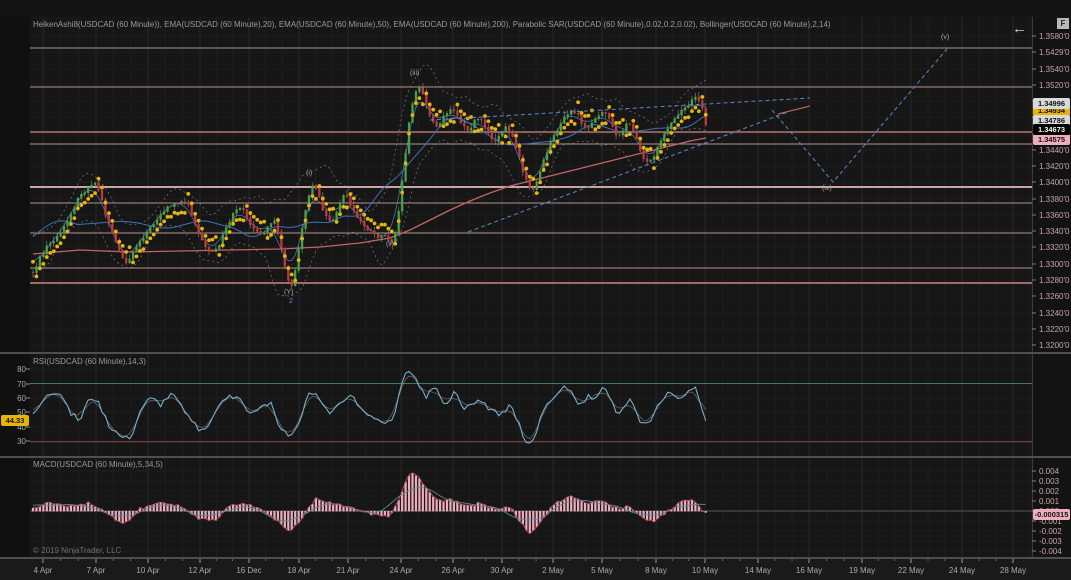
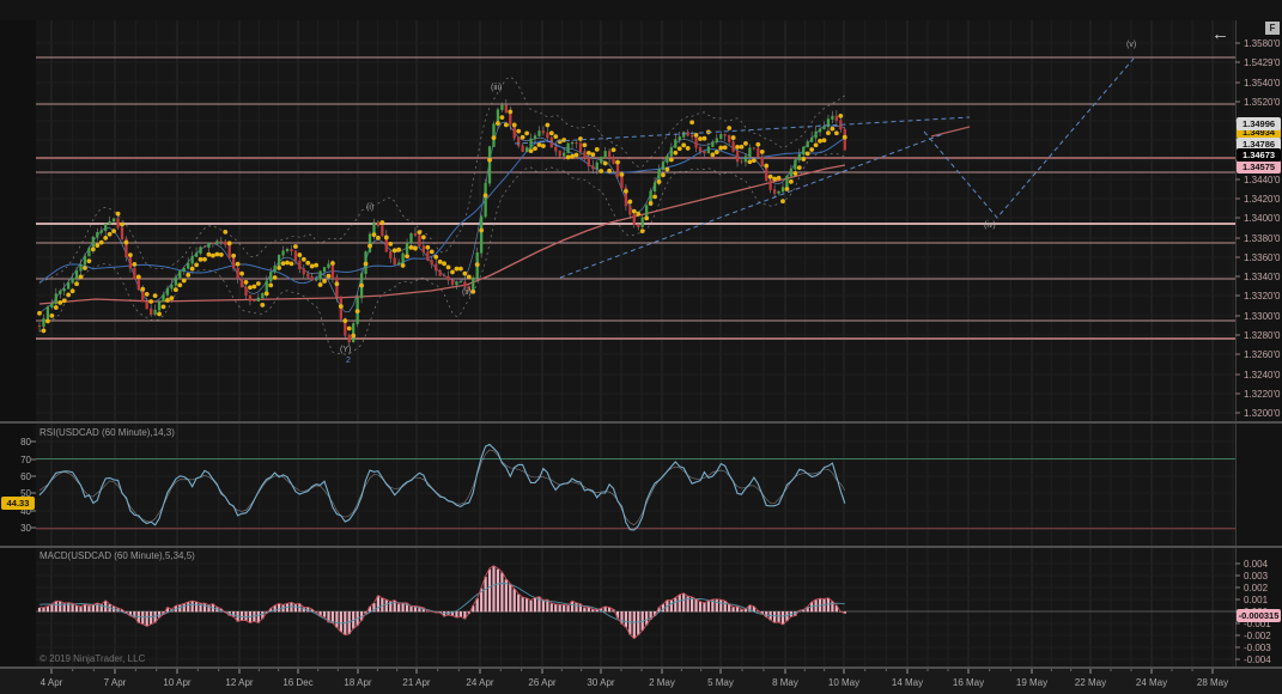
- HeikenAshi8(USDCAD (60 Minute)), EMA(USDCAD (60 Minute),20), EMA(USDCAD (60 Minute),50), EMA(USDCAD (60 Minute),200), Parabolic SAR(USDCAD (60 Minute),0.02,0.2,0.02), Bollinger(USDCAD (60 Minute),2,14)
  RSI(USDCAD (60 Minute),14,3)
  MACD(USDCAD (60 Minute),5,34,5)
  © 2019 NinjaTrader, LLC
  ←
  F
  1.3580'0
  1.5429'0
  1.3540'0
  1.3520'0
  1.3440'0
  1.3420'0
  1.3400'0
  1.3380'0
  1.3360'0
  1.3340'0
  1.3320'0
  1.3300'0
  1.3280'0
  1.3260'0
  1.3240'0
  1.3220'0
  1.3200'0
  1.34996
  1.34934
  1.34786
  1.34673
  1.34575
  80
  70
  60
  50
  40
  30
  44.33
  0.004
  0.003
  0.002
  0.001
  -0.001
  -0.002
  -0.003
  -0.004
  -0.000315
  4 Apr
  7 Apr
  10 Apr
  12 Apr
  16 Dec
  18 Apr
  21 Apr
  24 Apr
  26 Apr
  30 Apr
  2 May
  5 May
  8 May
  10 May
  14 May
  16 May
  19 May
  22 May
  24 May
  28 May
